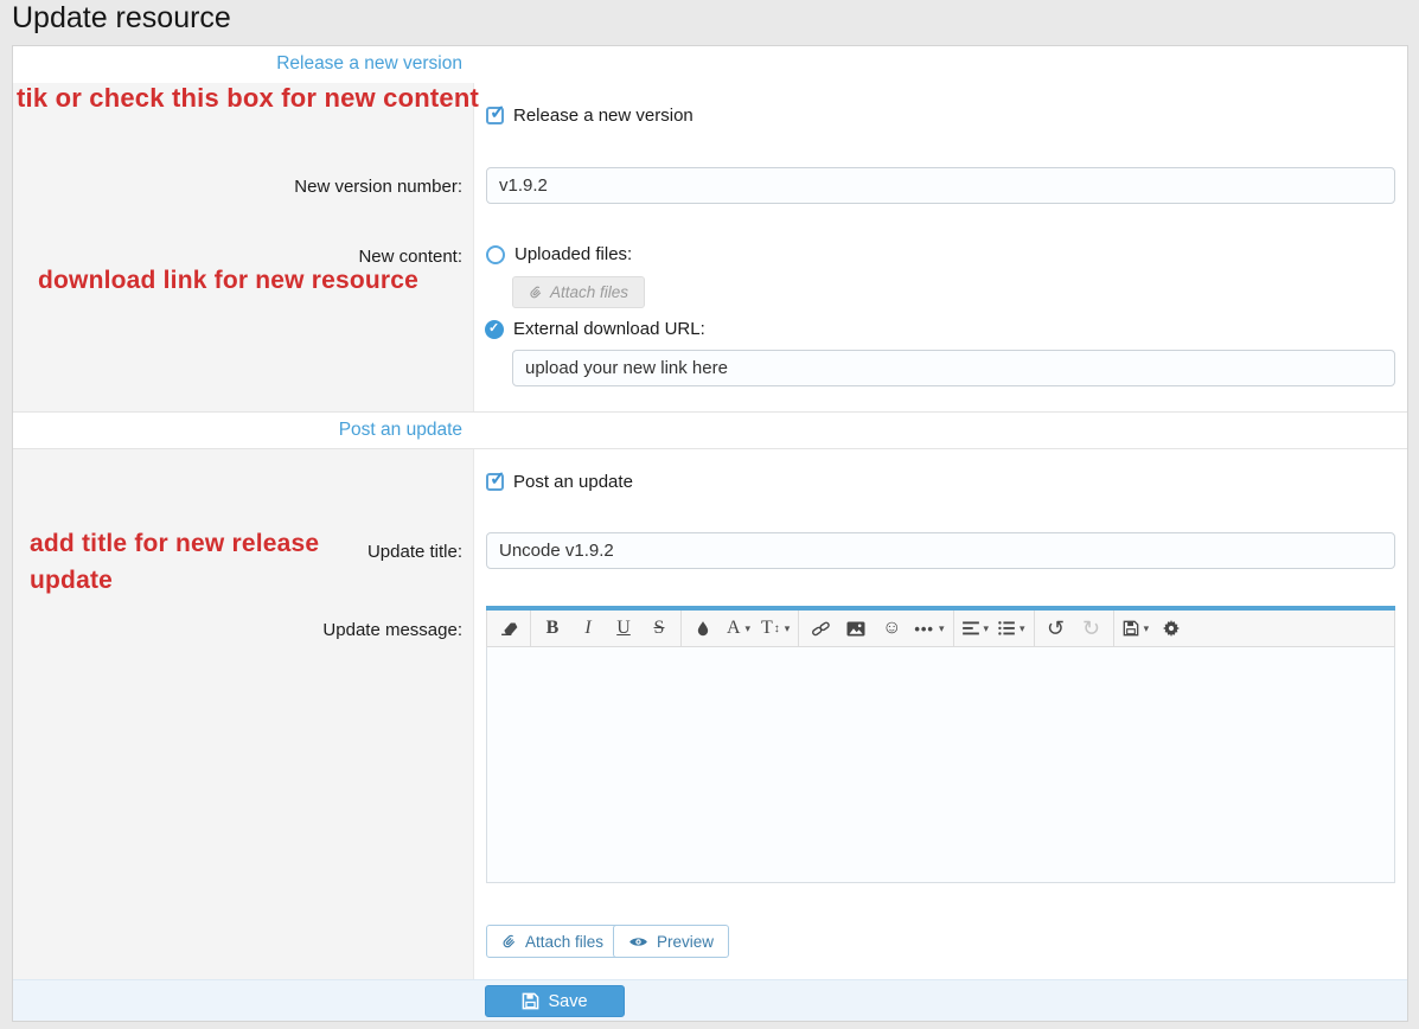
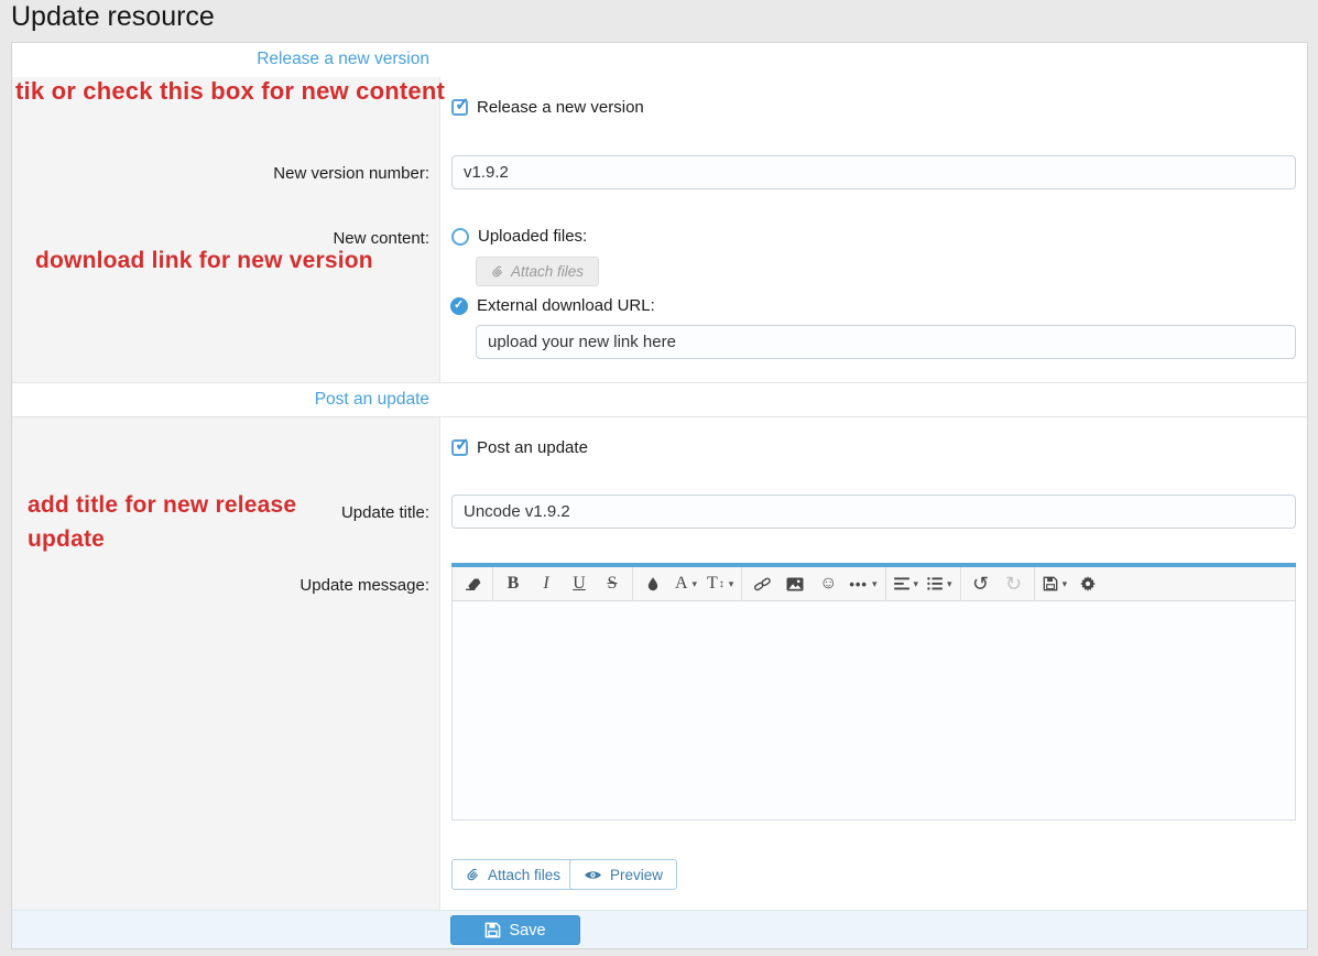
  Update resource
  Release a new version
  tik or check this box for new content
- download link for new resource
+ download link for new version
  Release a new version
  New version number:
  v1.9.2
  New content:
  Uploaded files:
  Attach files
  External download URL:
  upload your new link here
  Post an update
  add title for new release
  update
  Post an update
  Update title:
  Uncode v1.9.2
  Update message:
  B
  I
  U
  S
  A
  ▾
  T
  ↕
  ▾
  ☺
  •••
  ▾
  ▾
  ▾
  ↺
  ↻
  ▾
  Attach files
  Preview
  Save
